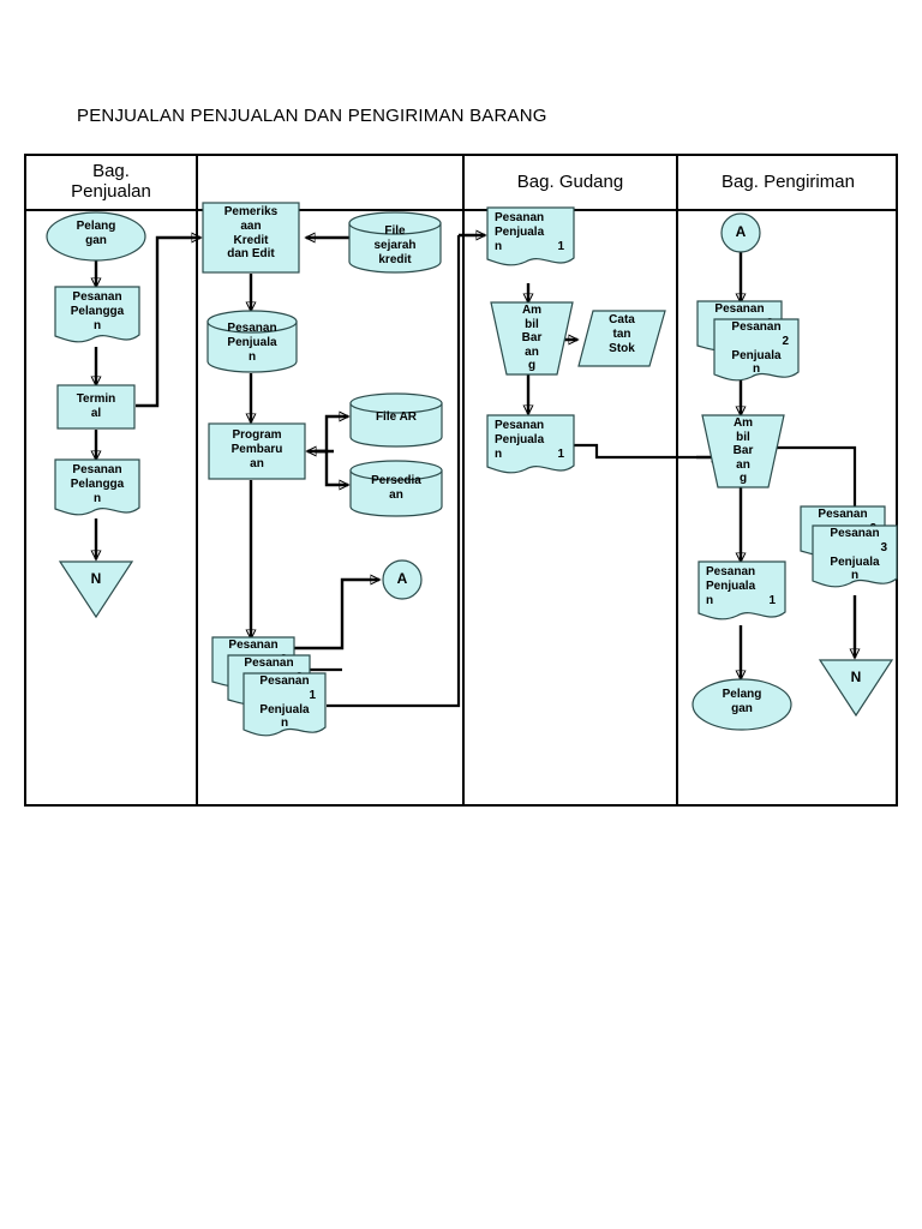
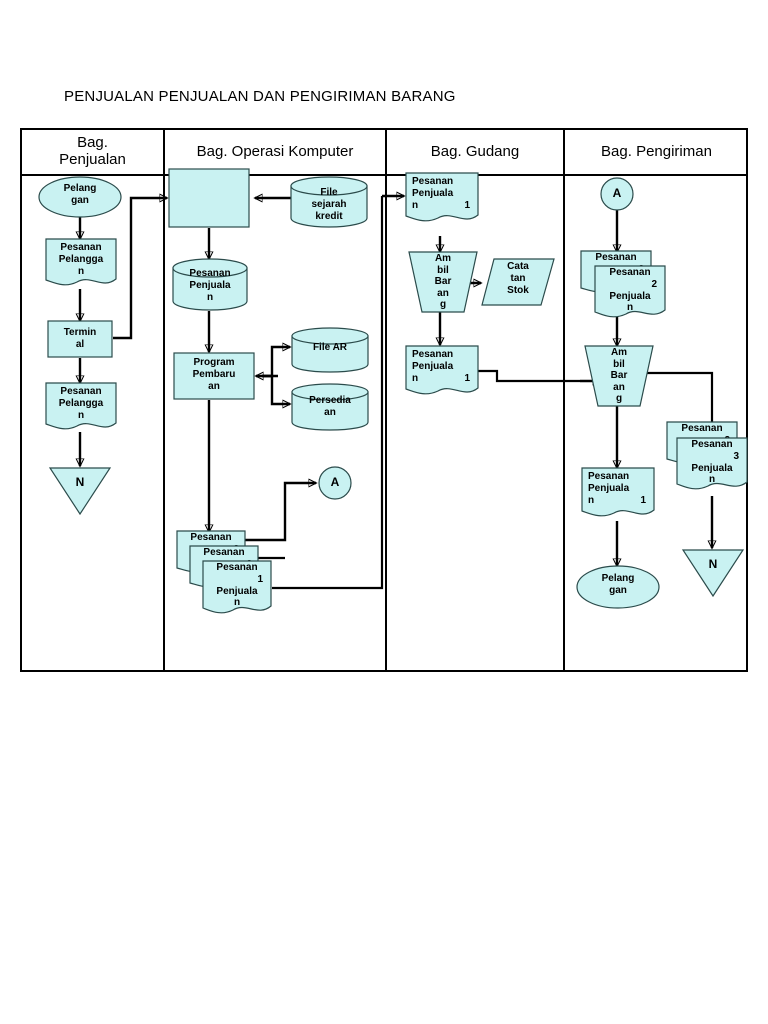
  PENJUALAN PENJUALAN DAN PENGIRIMAN BARANG
  Bag.
  Penjualan
+ Bag. Operasi Komputer
  Bag. Gudang
  Bag. Pengiriman
  Pelang
  gan
  Pesanan
  Pelangga
  n
  Termin
  al
  Pesanan
  Pelangga
  n
  N
- Pemeriks
- aan
- Kredit
- dan Edit
  File
  sejarah
  kredit
  Pesanan
  Penjuala
  n
  Program
  Pembaru
  an
  File AR
  Persedia
  an
  A
  Pesanan
  Pesanan
  Pesanan
  Penjuala
  n
  1
  Pesanan
  Penjuala
  n
  1
  Am
  bil
  Bar
  an
  g
  Cata
  tan
  Stok
  Pesanan
  Penjuala
  n
  1
  A
  Pesanan
  Pesanan
  Penjuala
  n
  2
  Am
  bil
  Bar
  an
  g
  Pesanan
  Penjuala
  n
  1
  Pelang
  gan
  Pesanan
  Pesanan
  Penjuala
  n
  3
  N
